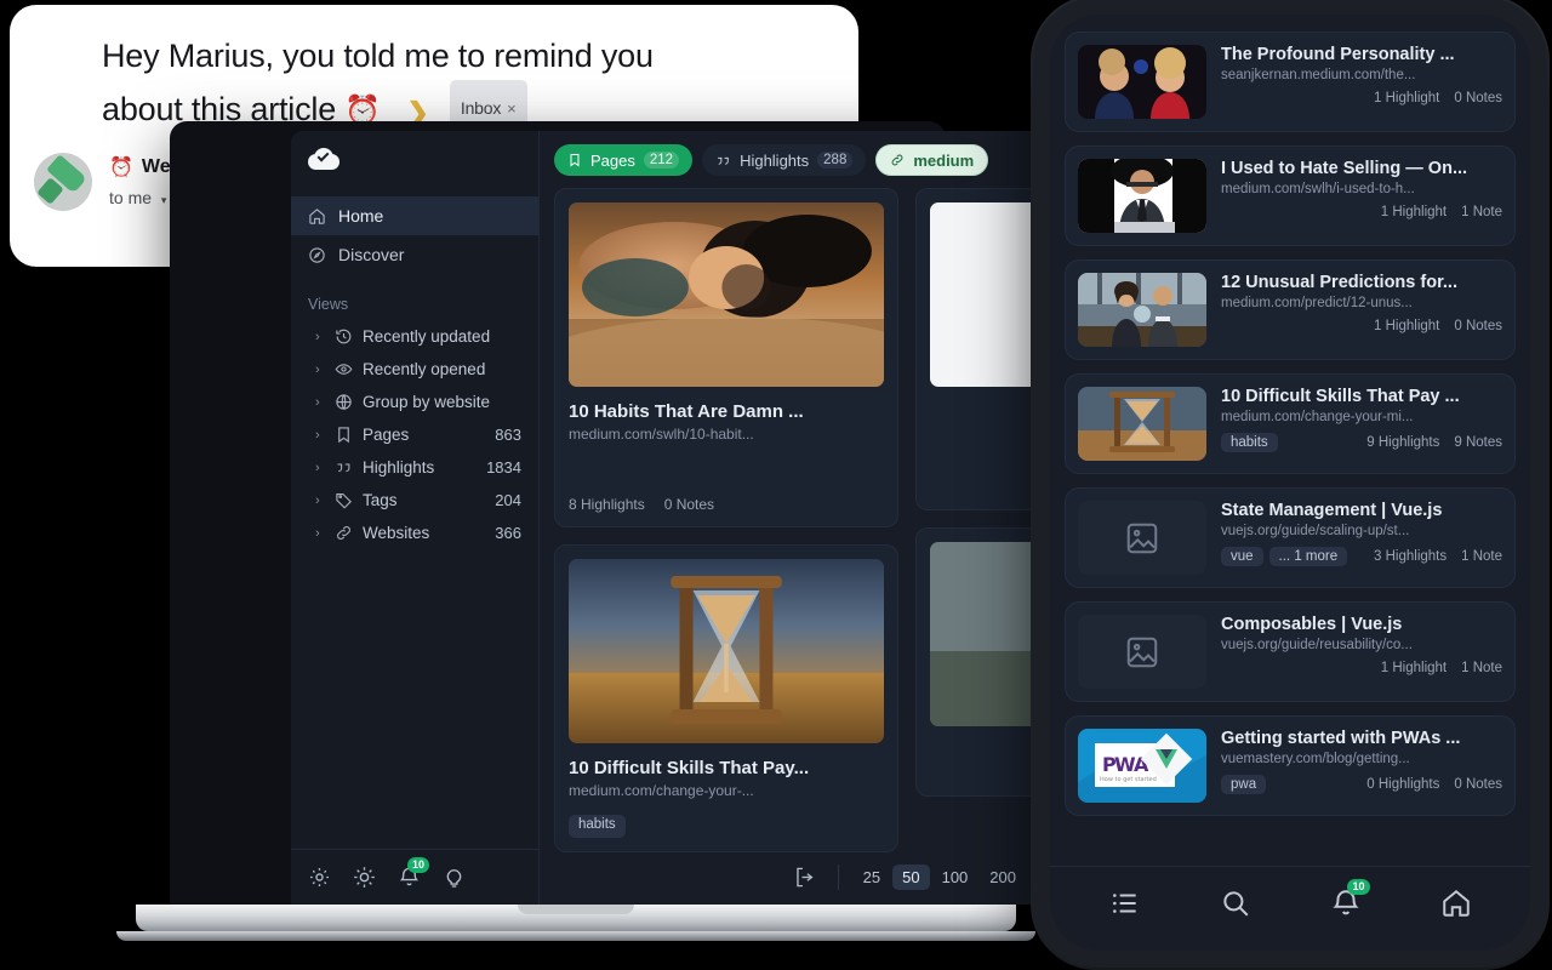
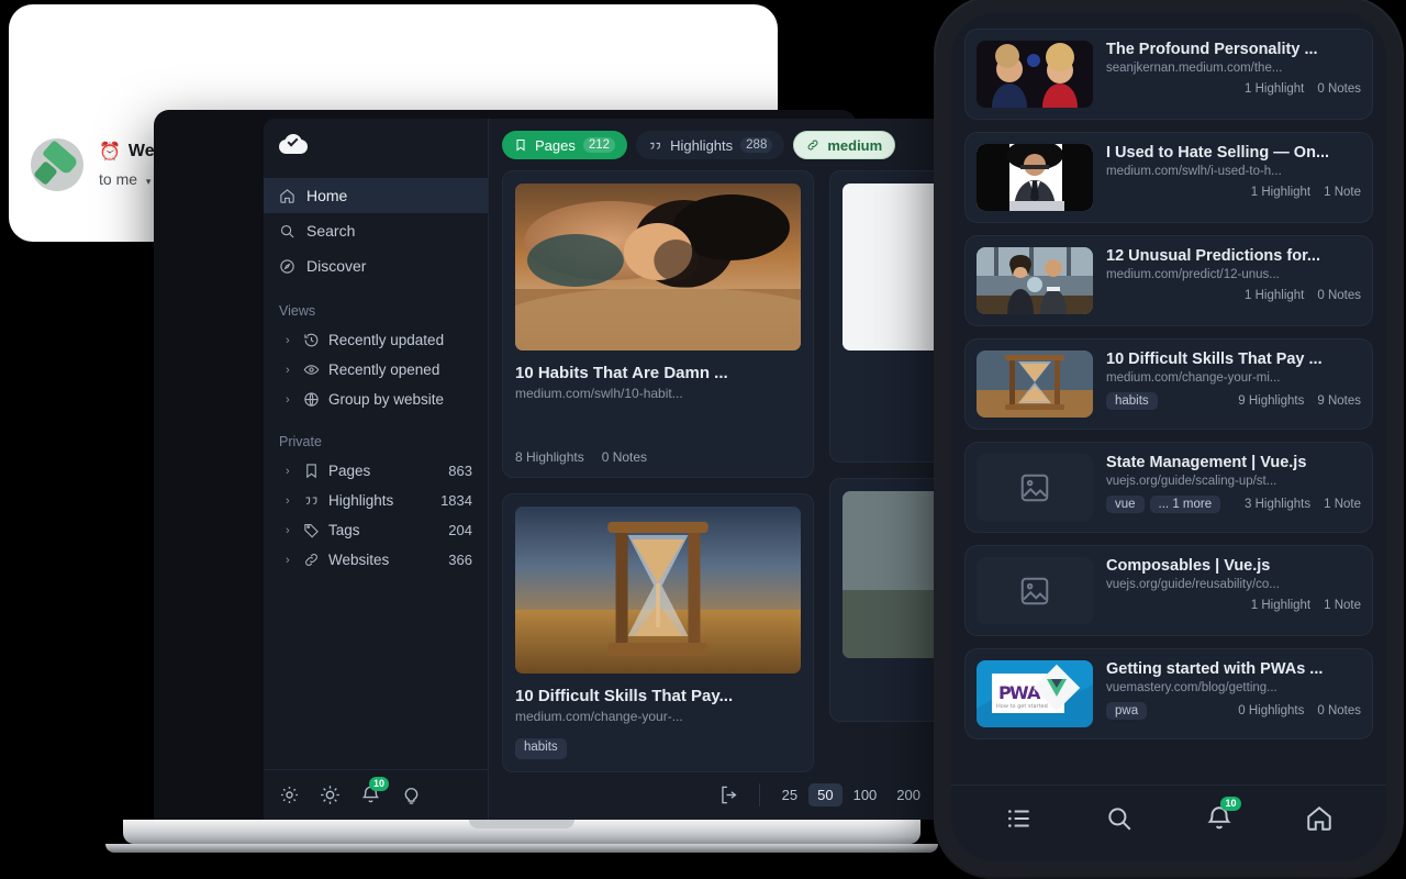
- Hey Marius, you told me to remind you
- about this article ⏰ ❯ Inbox ×
  ⏰
  to me ▾
  Home
+ Search
  Discover
  Views
  ›
  Recently updated
  ›
  Recently opened
  ›
  Group by website
+ Private
  ›
  Pages
  863
  ›
  Highlights
  1834
  ›
  Tags
  204
  ›
  Websites
  366
  10
  Pages
  212
  Highlights
  288
  medium
  10 Habits That Are Damn ...
  medium.com/swlh/10-habit...
  8 Highlights
  0 Notes
  10 Difficult Skills That Pay...
  medium.com/change-your-...
  habits
  25
  50
  100
  200
  The Profound Personality ...
  seanjkernan.medium.com/the...
  1 Highlight
  0 Notes
  I Used to Hate Selling — On...
  medium.com/swlh/i-used-to-h...
  1 Highlight
  1 Note
  12 Unusual Predictions for...
  medium.com/predict/12-unus...
  1 Highlight
  0 Notes
  10 Difficult Skills That Pay ...
  medium.com/change-your-mi...
  habits
  9 Highlights
  9 Notes
  State Management | Vue.js
  vuejs.org/guide/scaling-up/st...
  vue
  ... 1 more
  3 Highlights
  1 Note
  Composables | Vue.js
  vuejs.org/guide/reusability/co...
  1 Highlight
  1 Note
  P
  W
  A
  Getting started with PWAs ...
  vuemastery.com/blog/getting...
  pwa
  0 Highlights
  0 Notes
  10
